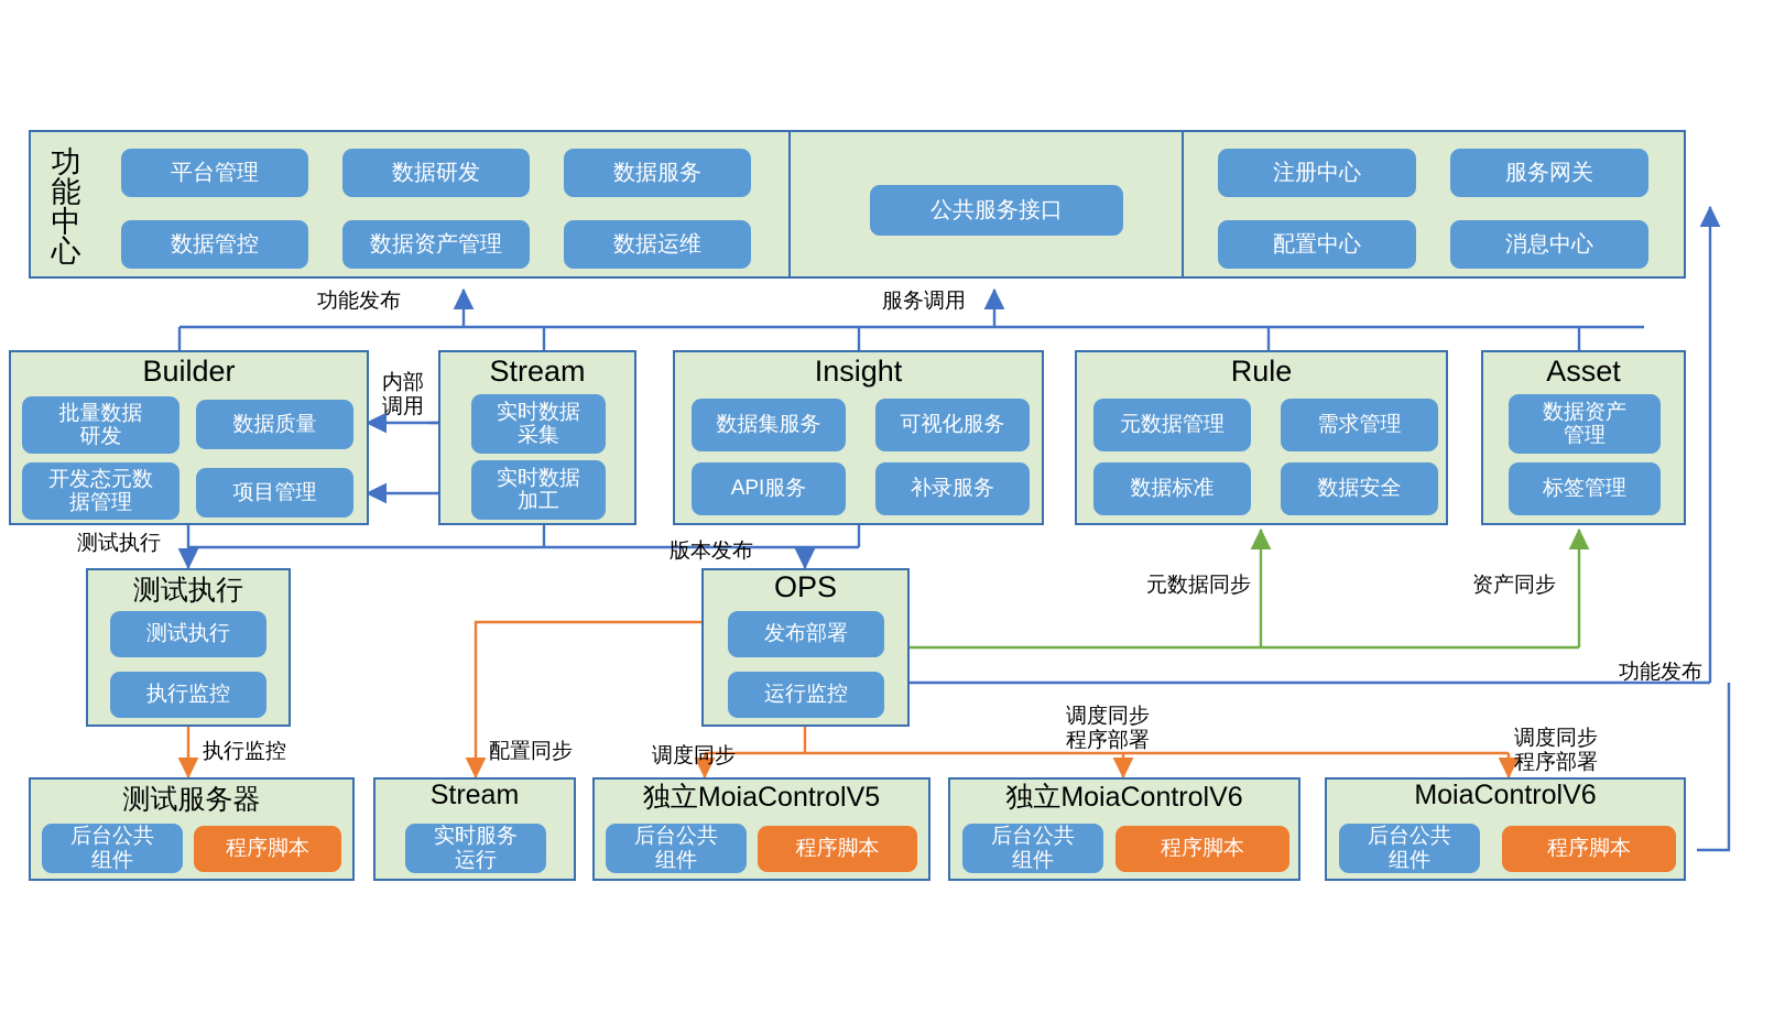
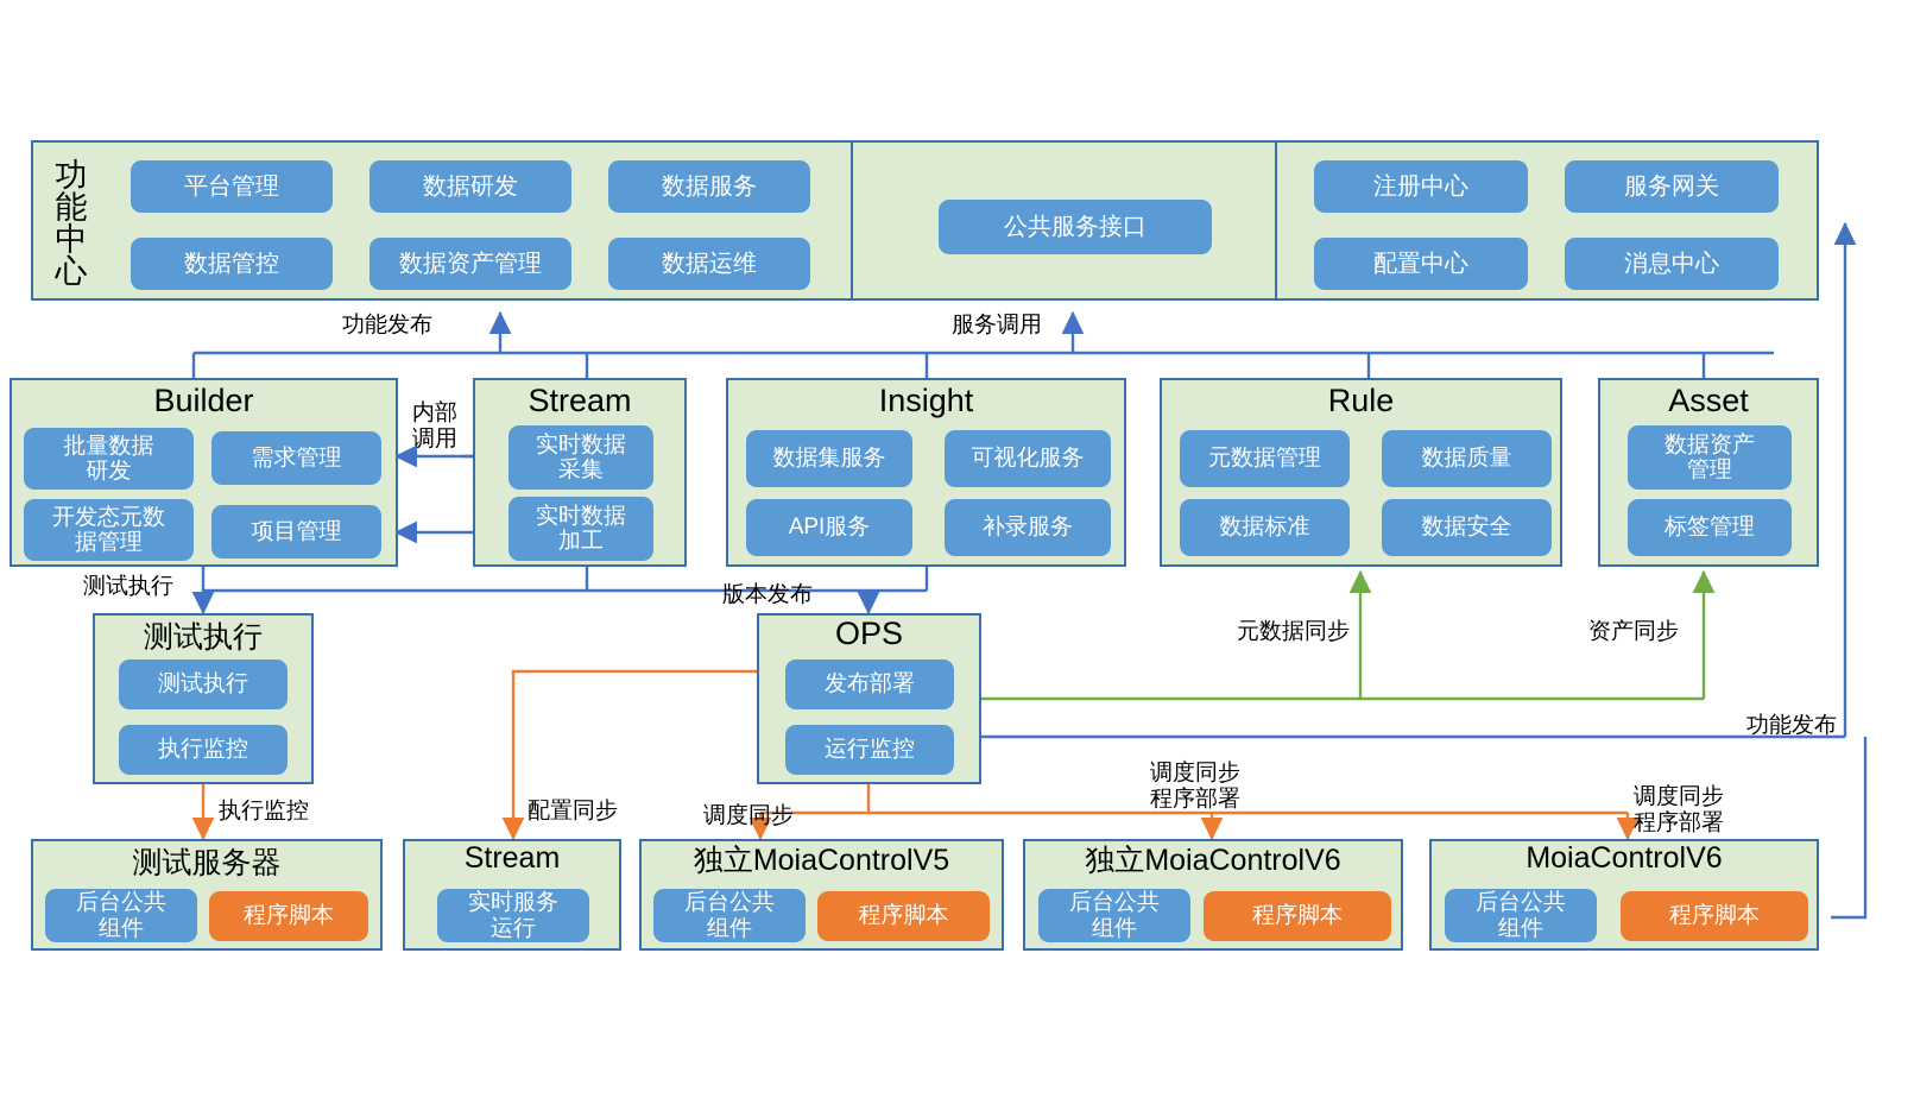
  功
  能
  中
  心
  平台管理
  数据研发
  数据服务
  数据管控
  数据资产管理
  数据运维
  公共服务接口
  注册中心
  服务网关
  配置中心
  消息中心
  Builder
  批量数据
  研发
- 数据质量
+ 需求管理
  开发态元数
  据管理
  项目管理
  Stream
  实时数据
  采集
  实时数据
  加工
  Insight
  数据集服务
  可视化服务
  API服务
  补录服务
  Rule
  元数据管理
- 需求管理
+ 数据质量
  数据标准
  数据安全
  Asset
  数据资产
  管理
  标签管理
  测试执行
  测试执行
  执行监控
  OPS
  发布部署
  运行监控
  测试服务器
  后台公共
  组件
  程序脚本
  Stream
  实时服务
  运行
  独立MoiaControlV5
  后台公共
  组件
  程序脚本
  独立MoiaControlV6
  后台公共
  组件
  程序脚本
  MoiaControlV6
  后台公共
  组件
  程序脚本
  功能发布
  服务调用
  内部
  调用
  测试执行
  版本发布
  执行监控
  配置同步
  调度同步
  元数据同步
  资产同步
  调度同步
  程序部署
  调度同步
  程序部署
  功能发布
